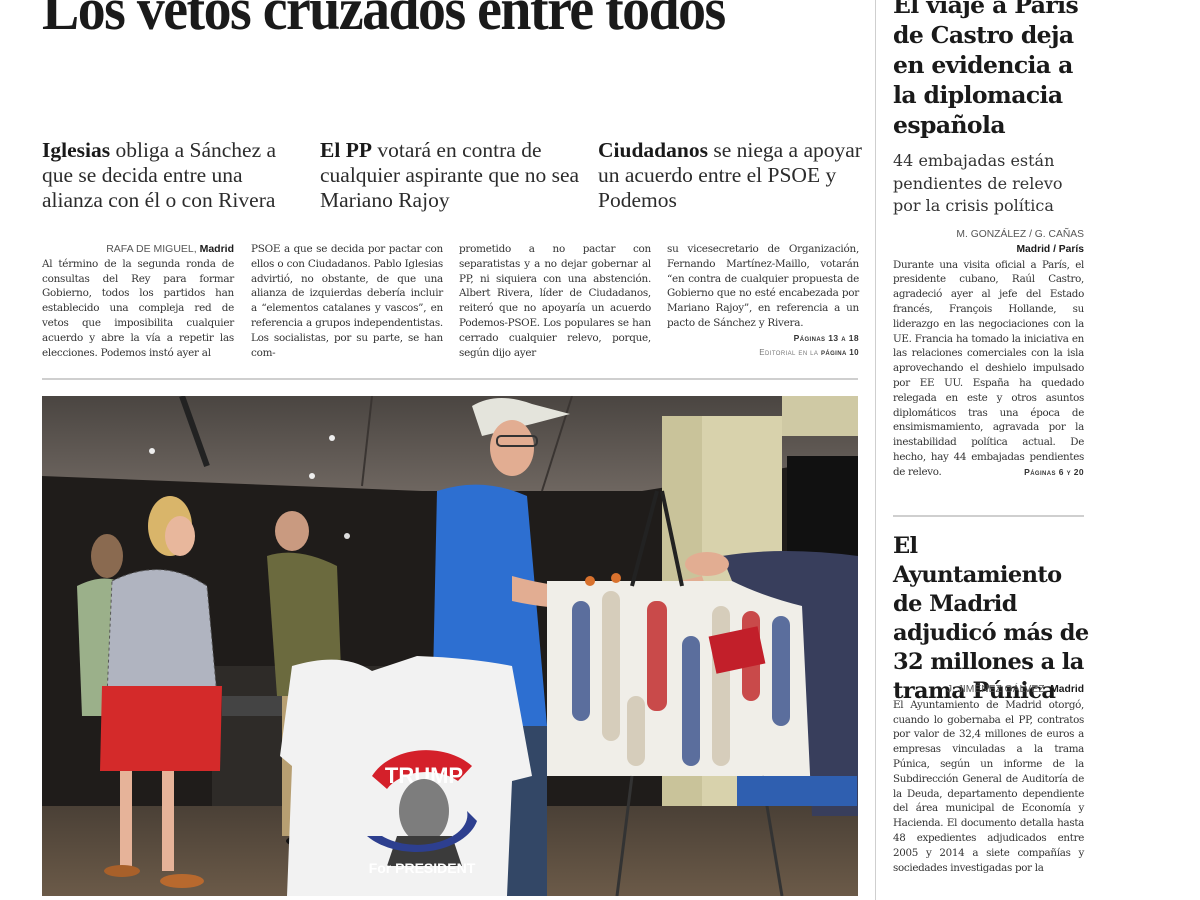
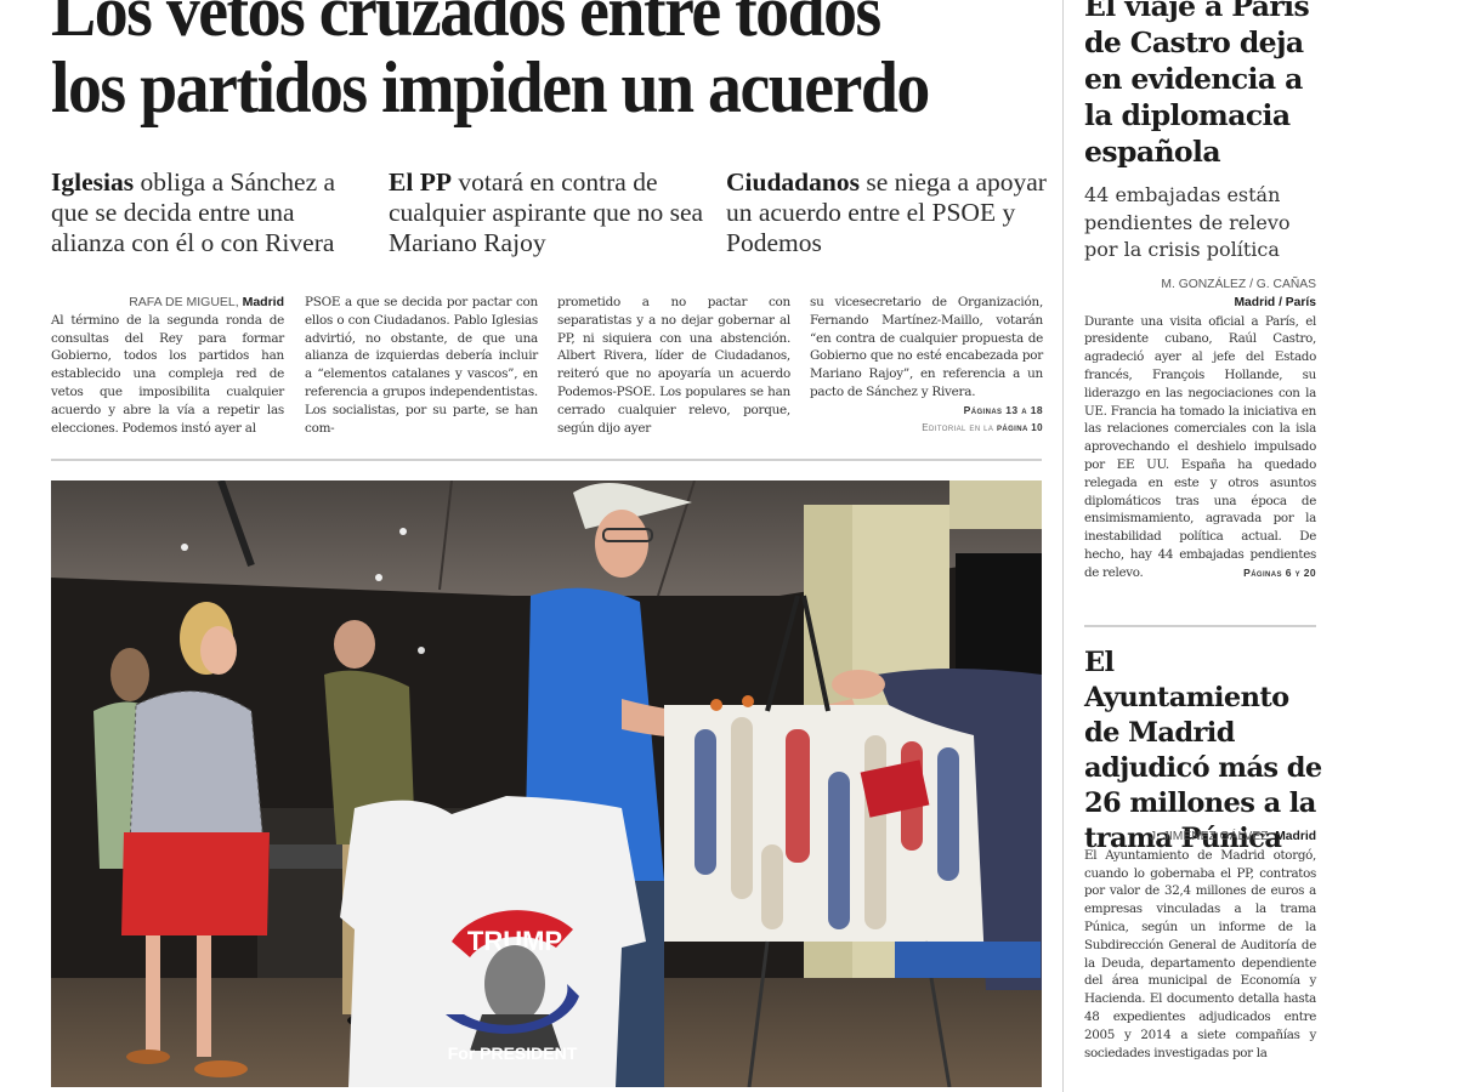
  Los vetos cruzados entre todos
+ los partidos impiden un acuerdo
  Iglesias obliga a Sánchez a que se decida entre una alianza con él o con Rivera
  El PP votará en contra de cualquier aspirante que no sea Mariano Rajoy
  Ciudadanos se niega a apoyar un acuerdo entre el PSOE y Podemos
  RAFA DE MIGUEL, Madrid
  Al término de la segunda ronda de consultas del Rey para formar Gobierno, todos los partidos han establecido una compleja red de vetos que imposibilita cualquier acuerdo y abre la vía a repetir las elecciones. Podemos instó ayer al
  PSOE a que se decida por pactar con ellos o con Ciudadanos. Pablo Iglesias advirtió, no obstante, de que una alianza de izquierdas debería incluir a “elementos catalanes y vascos”, en referencia a grupos independentistas. Los socialistas, por su parte, se han com-
  prometido a no pactar con separatistas y a no dejar gobernar al PP, ni siquiera con una abstención. Albert Rivera, líder de Ciudadanos, reiteró que no apoyaría un acuerdo Podemos-PSOE. Los populares se han cerrado cualquier relevo, porque, según dijo ayer
  su vicesecretario de Organización, Fernando Martínez-Maillo, votarán “en contra de cualquier propuesta de Gobierno que no esté encabezada por Mariano Rajoy”, en referencia a un pacto de Sánchez y Rivera.
  Páginas 13 a 18
  Editorial en la página 10
  TRUMP
  For PRESIDENT
  El viaje a París de Castro deja en evidencia a la diplomacia española
  44 embajadas están pendientes de relevo por la crisis política
  M. GONZÁLEZ / G. CAÑAS
  Madrid / París
  Durante una visita oficial a París, el presidente cubano, Raúl Castro, agradeció ayer al jefe del Estado francés, François Hollande, su liderazgo en las negociaciones con la UE. Francia ha tomado la iniciativa en las relaciones comerciales con la isla aprovechando el deshielo impulsado por EE UU. España ha quedado relegada en este y otros asuntos diplomáticos tras una época de ensimismamiento, agravada por la inestabilidad política actual. De hecho, hay 44 embajadas pendientes de relevo.
  Páginas 6 y 20
- El Ayuntamiento de Madrid adjudicó más de 32 millones a la trama Púnica
+ El Ayuntamiento de Madrid adjudicó más de 26 millones a la trama Púnica
  J. JIMÉNEZ GÁLVEZ, Madrid
  El Ayuntamiento de Madrid otorgó, cuando lo gobernaba el PP, contratos por valor de 32,4 millones de euros a empresas vinculadas a la trama Púnica, según un informe de la Subdirección General de Auditoría de la Deuda, departamento dependiente del área municipal de Economía y Hacienda. El documento detalla hasta 48 expedientes adjudicados entre 2005 y 2014 a siete compañías y sociedades investigadas por la
